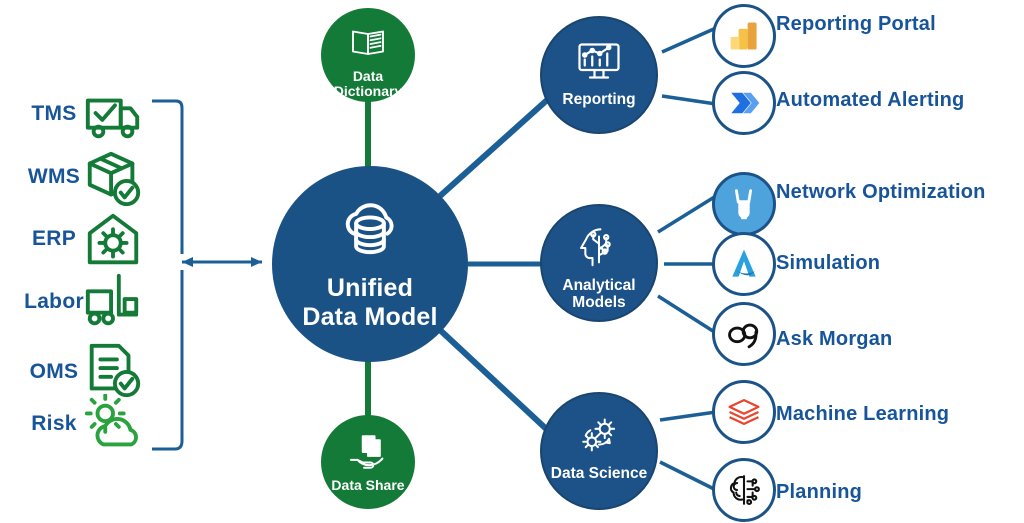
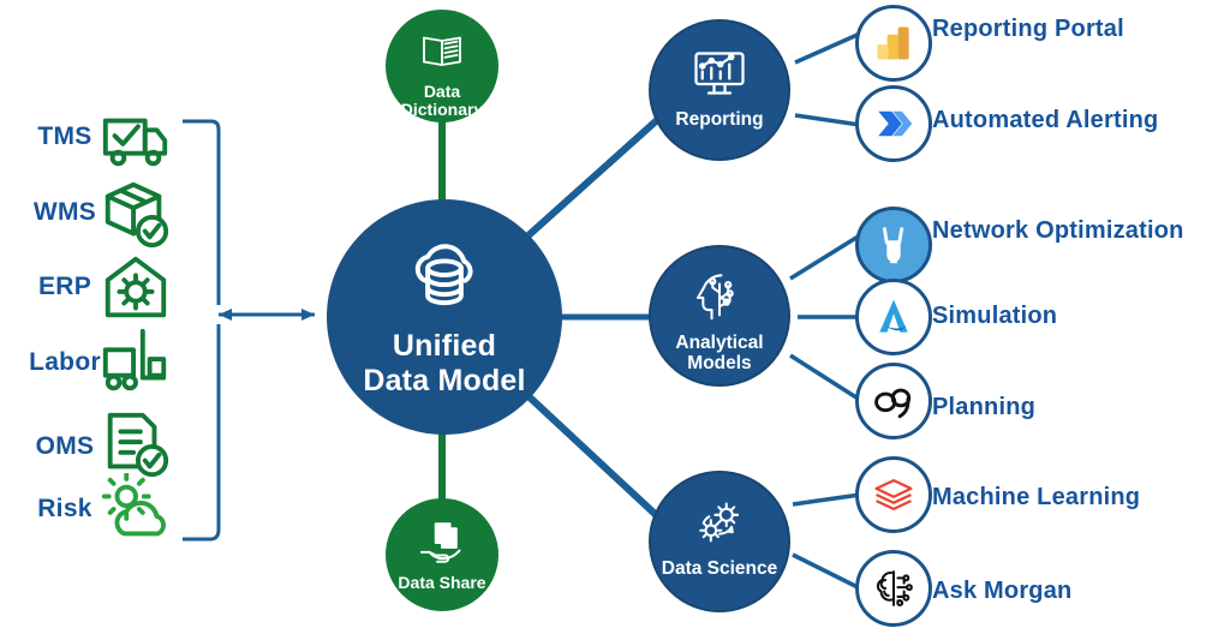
  TMS
  WMS
  ERP
  Labor
  OMS
  Risk
  Unified
  Data Model
  Data
  Dictionary
  Data Share
  Reporting
  Analytical
  Models
  Data Science
  Reporting Portal
  Automated Alerting
  Network Optimization
  Simulation
- Ask Morgan
+ Planning
  Machine Learning
- Planning
+ Ask Morgan
